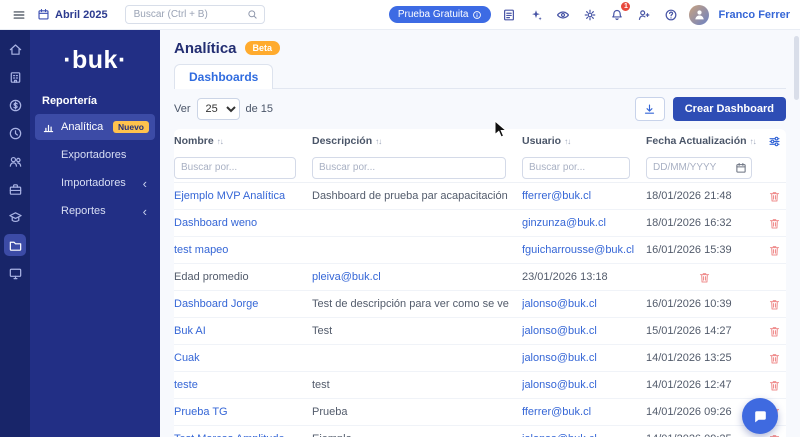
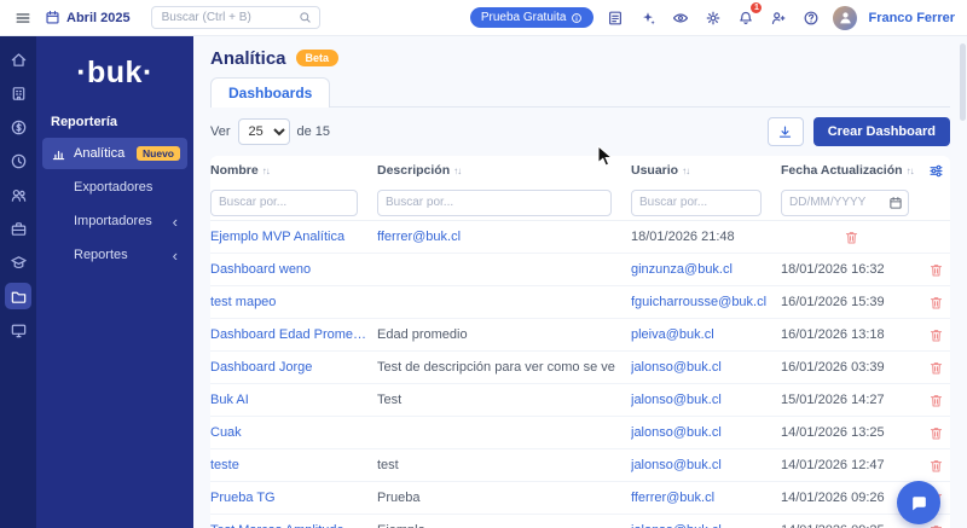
  Abril 2025
  Buscar (Ctrl + B)
  Prueba Gratuita
  Franco Ferrer
  ·buk·
  Reportería
  Analítica
  Nuevo
  Exportadores
  Importadores
  ‹
  Reportes
  ‹
  Analítica
  Beta
  Dashboards
  Ver
  25
  de 15
  Crear Dashboard
  Nombre
  ↑↓
  Descripción
  ↑↓
  Usuario
  ↑↓
  Fecha Actualización
  ↑↓
  Buscar por...
  Buscar por...
  Buscar por...
  DD/MM/YYYY
  Ejemplo MVP Analítica
- Dashboard de prueba par acapacitación
  fferrer@buk.cl
  18/01/2026 21:48
  Dashboard weno
  ginzunza@buk.cl
  18/01/2026 16:32
  test mapeo
  fguicharrousse@buk.cl
  16/01/2026 15:39
+ Dashboard Edad Promedio
  Edad promedio
  pleiva@buk.cl
- 23/01/2026 13:18
+ 16/01/2026 13:18
  Dashboard Jorge
  Test de descripción para ver como se ve
  jalonso@buk.cl
- 16/01/2026 10:39
+ 16/01/2026 03:39
  Buk AI
  Test
  jalonso@buk.cl
  15/01/2026 14:27
  Cuak
  jalonso@buk.cl
  14/01/2026 13:25
  teste
  test
  jalonso@buk.cl
  14/01/2026 12:47
  Prueba TG
  Prueba
  fferrer@buk.cl
  14/01/2026 09:26
